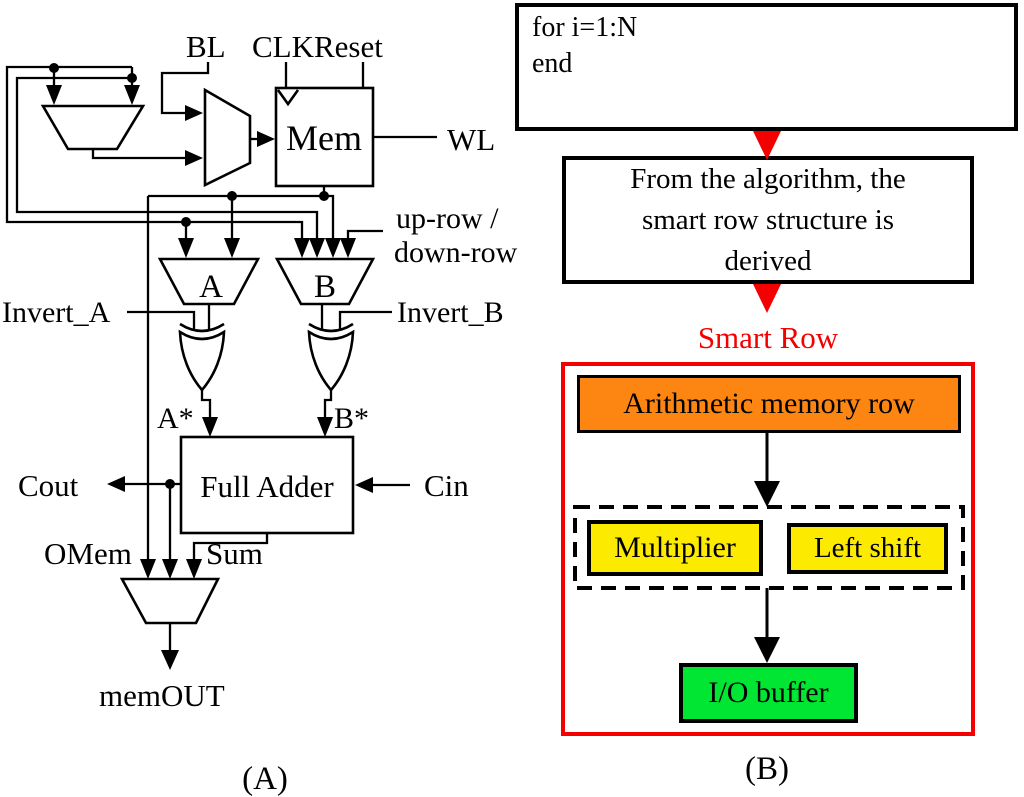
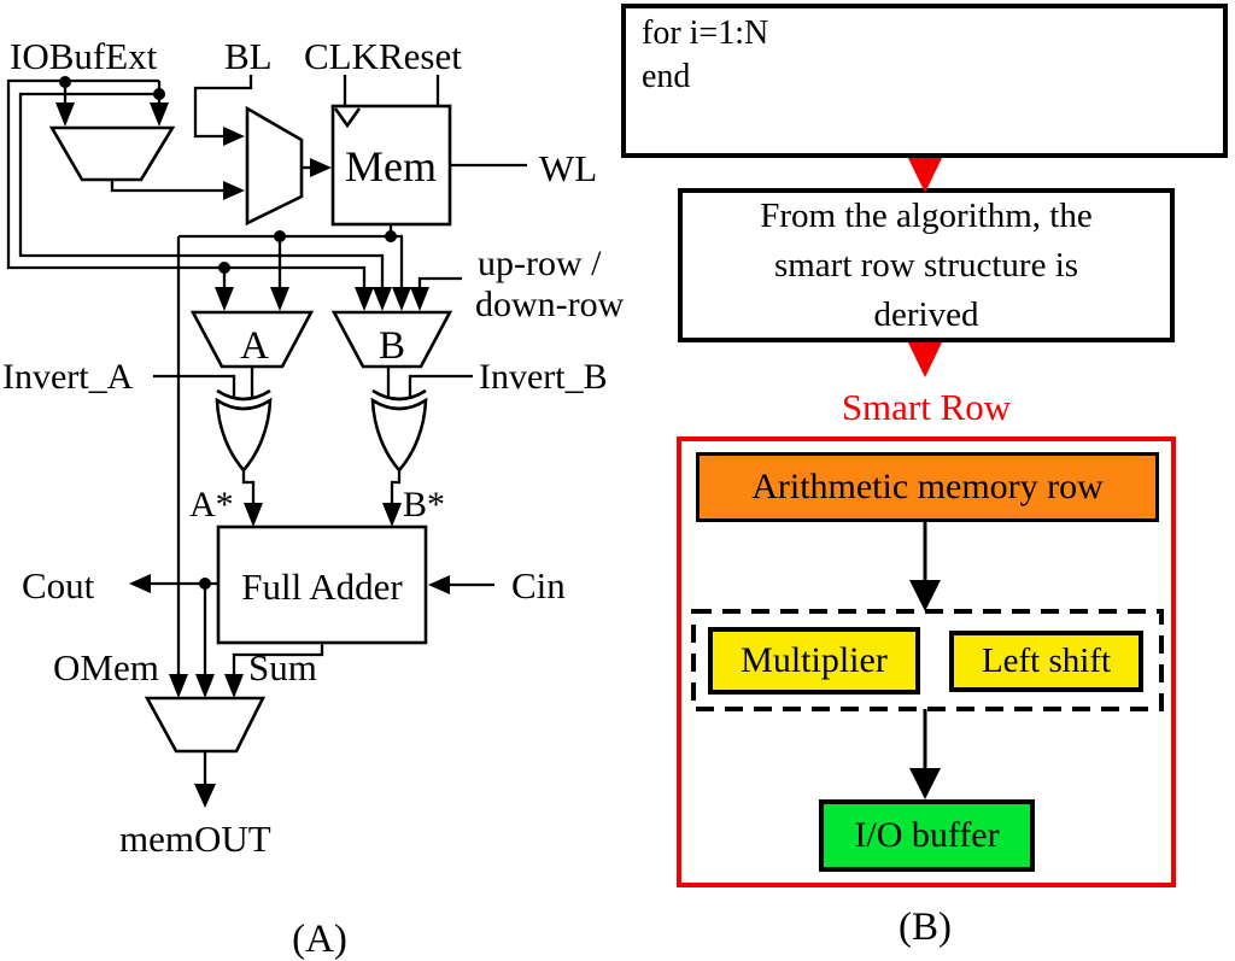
+ IOBufExt
  BL
  CLKReset
  Mem
  WL
  up-row /
  down-row
  Invert_A
  Invert_B
  A
  B
  A*
  B*
  Full Adder
  Cout
  Cin
  OMem
  Sum
  memOUT
  (A)
  for i=1:N
  end
  From the algorithm, the
  smart row structure is
  derived
  Smart Row
  Arithmetic memory row
  Multiplier
  Left shift
  I/O buffer
  (B)
